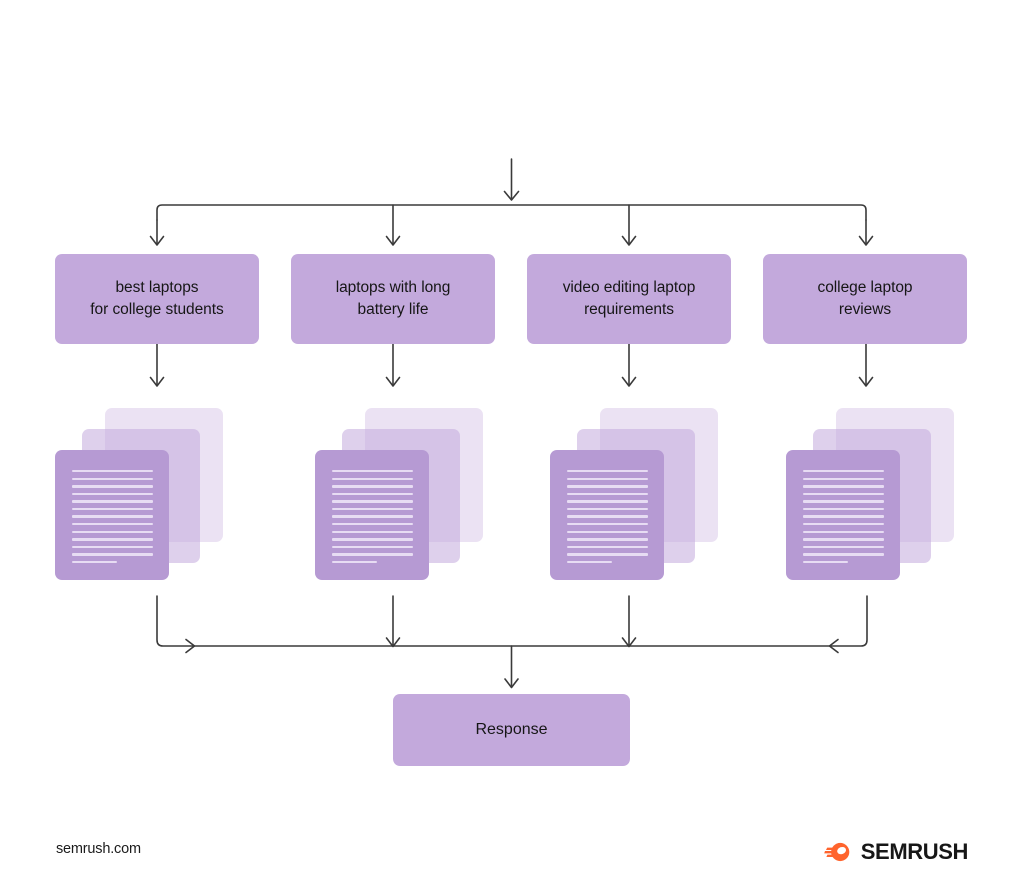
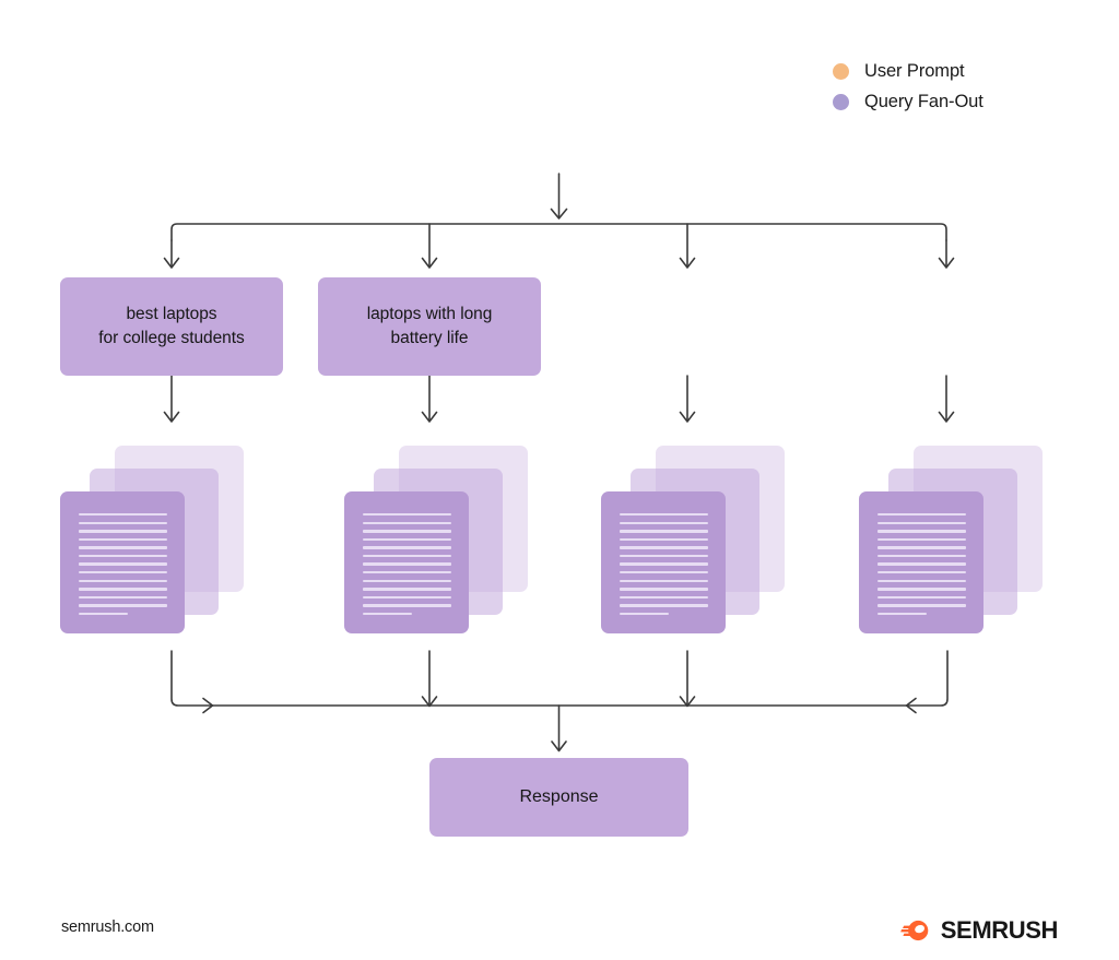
+ User Prompt
+ Query Fan-Out
  best laptops
  for college students
  laptops with long
  battery life
- video editing laptop
- requirements
- college laptop
- reviews
  Response
  semrush.com
  SEMRUSH
